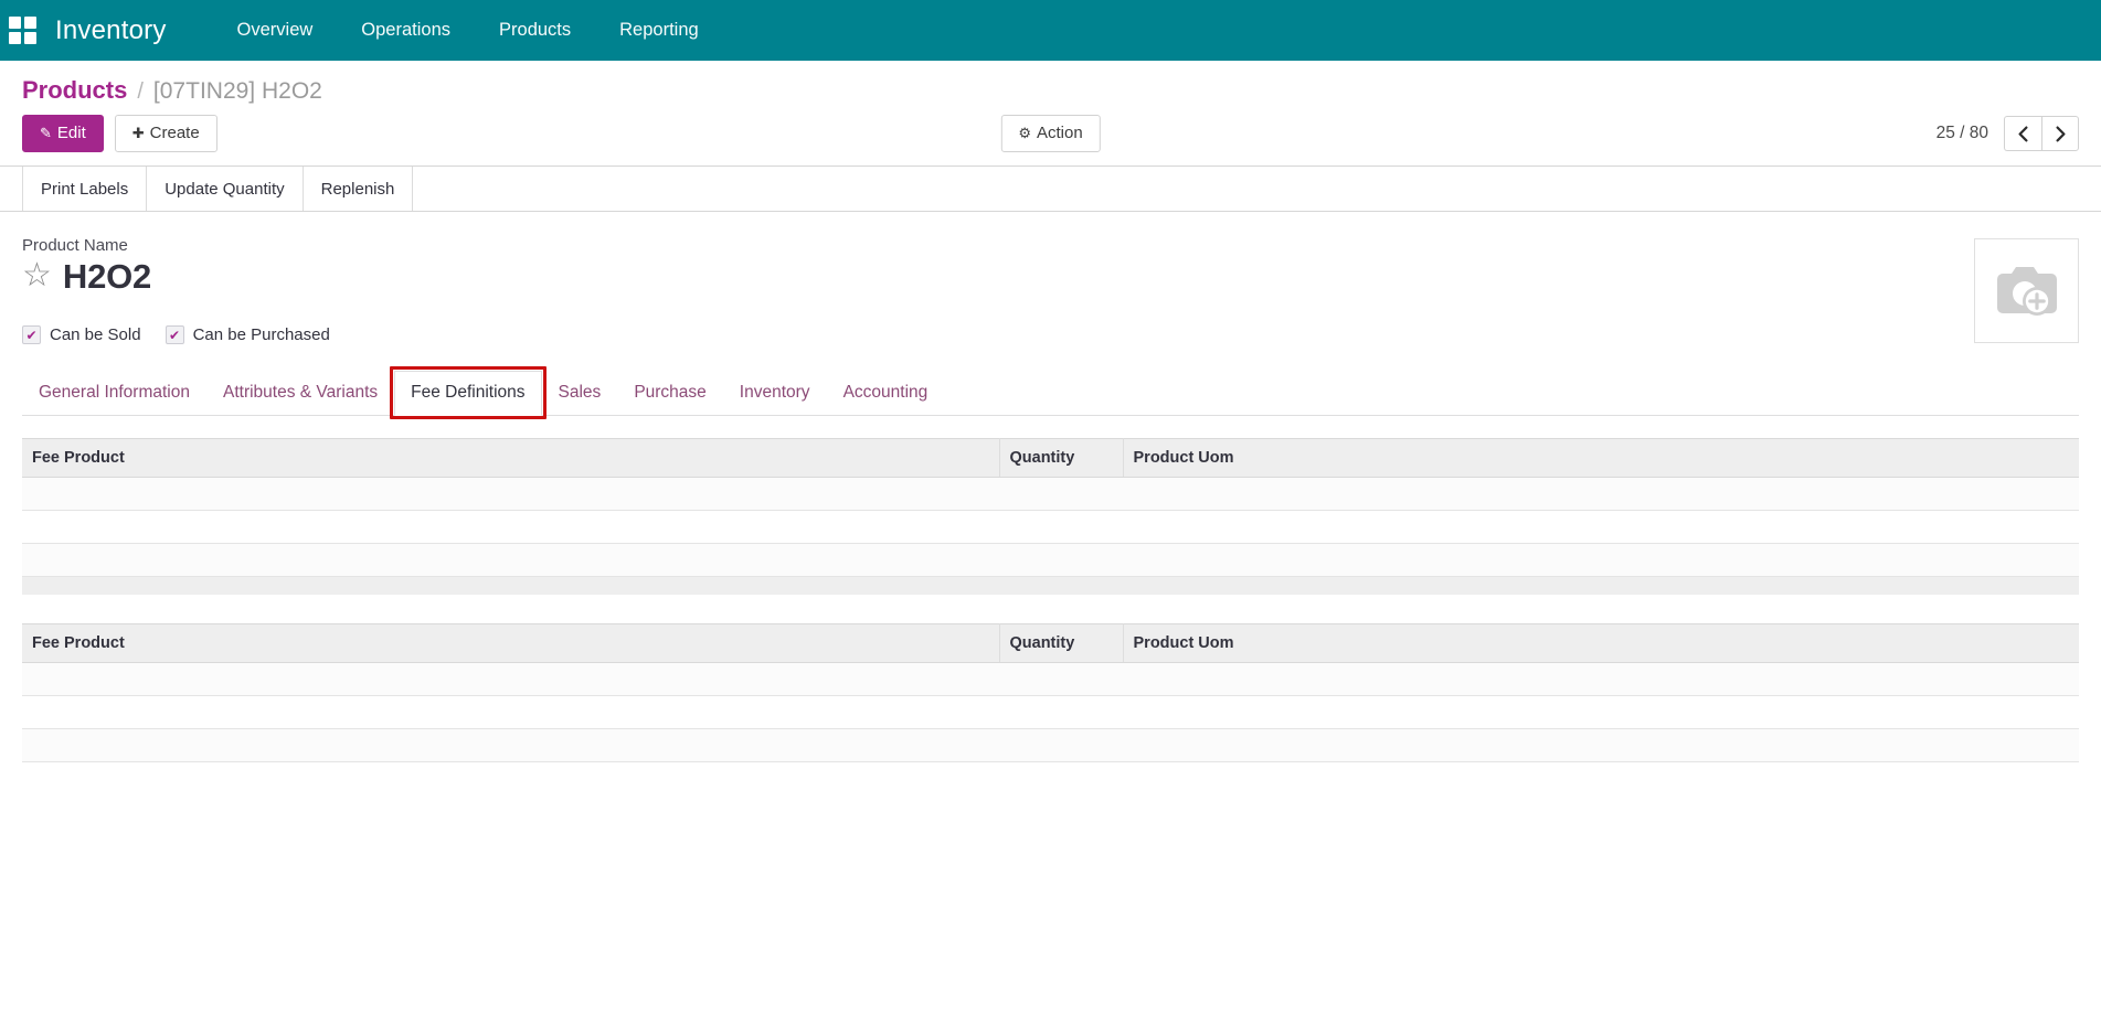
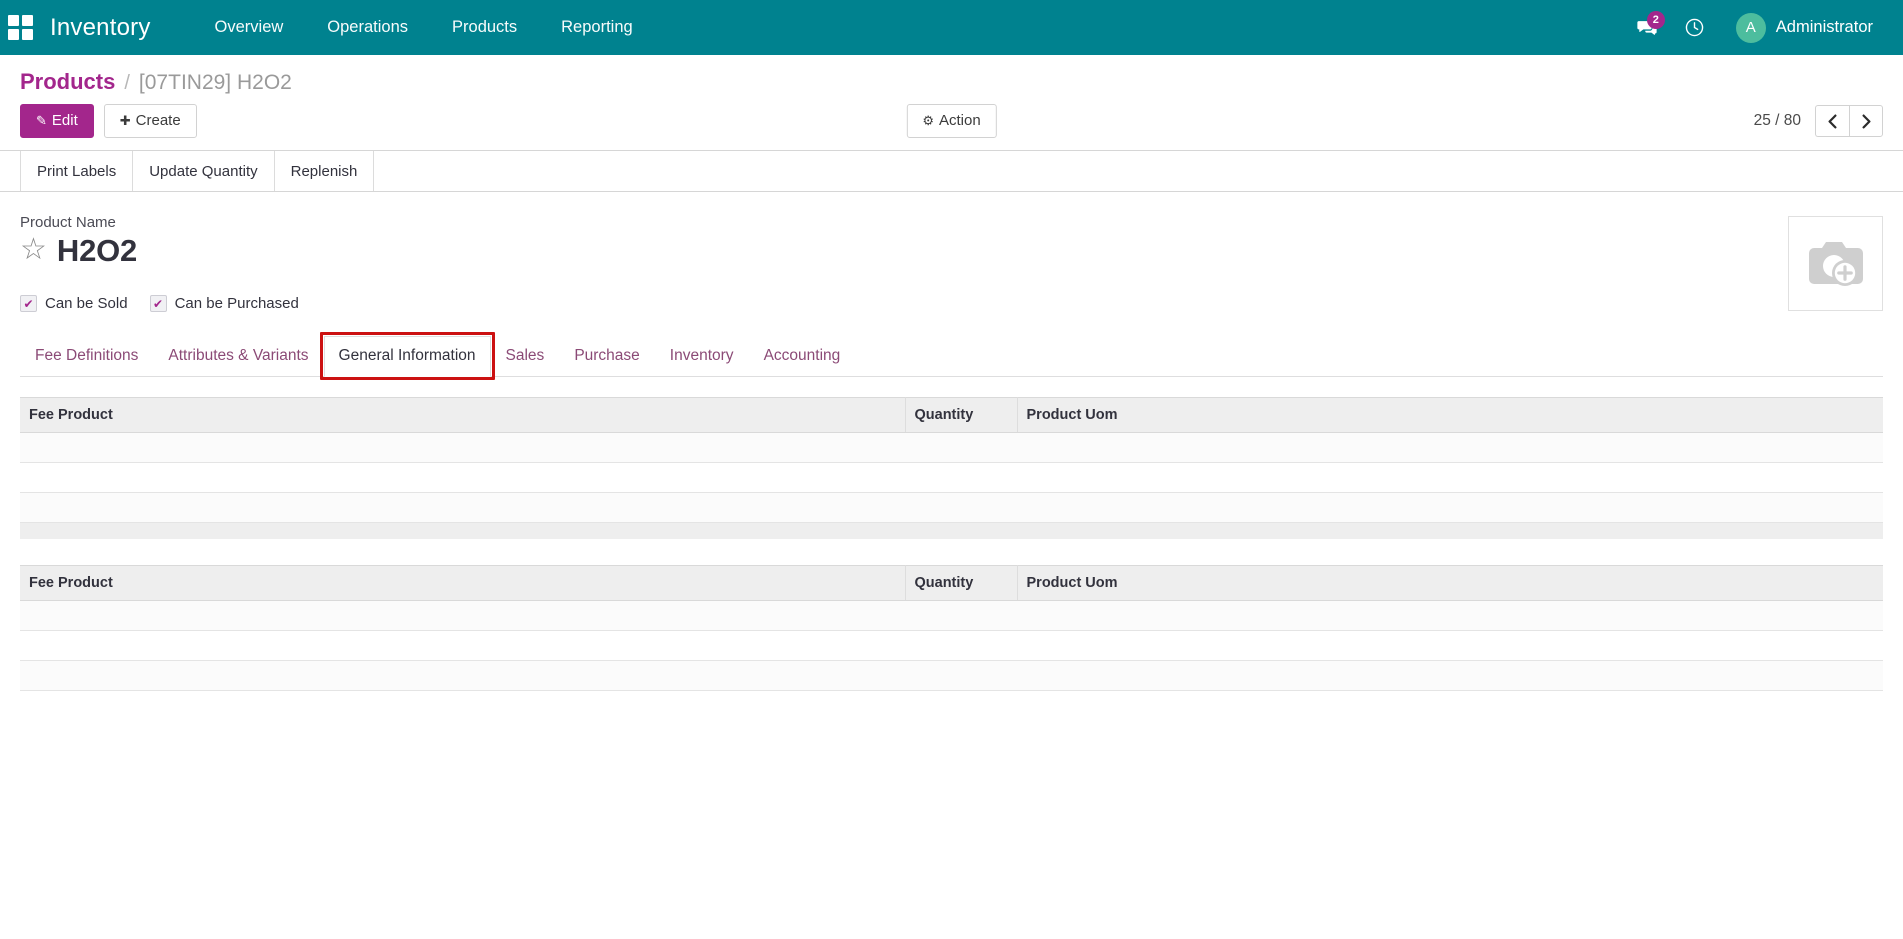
  Inventory
  Overview
  Operations
  Products
  Reporting
+ 2
+ A
+ Administrator
  Products
  /
  [07TIN29] H2O2
  ✎ Edit
  ✚ Create
  ⚙ Action
  25 / 80
  Print Labels
  Update Quantity
  Replenish
  Product Name
  ☆
  H2O2
  ✔
  Can be Sold
  ✔
  Can be Purchased
- General Information
+ Fee Definitions
  Attributes & Variants
- Fee Definitions
+ General Information
  Sales
  Purchase
  Inventory
  Accounting
  Fee Product	Quantity	Product Uom
  Fee Product	Quantity	Product Uom
